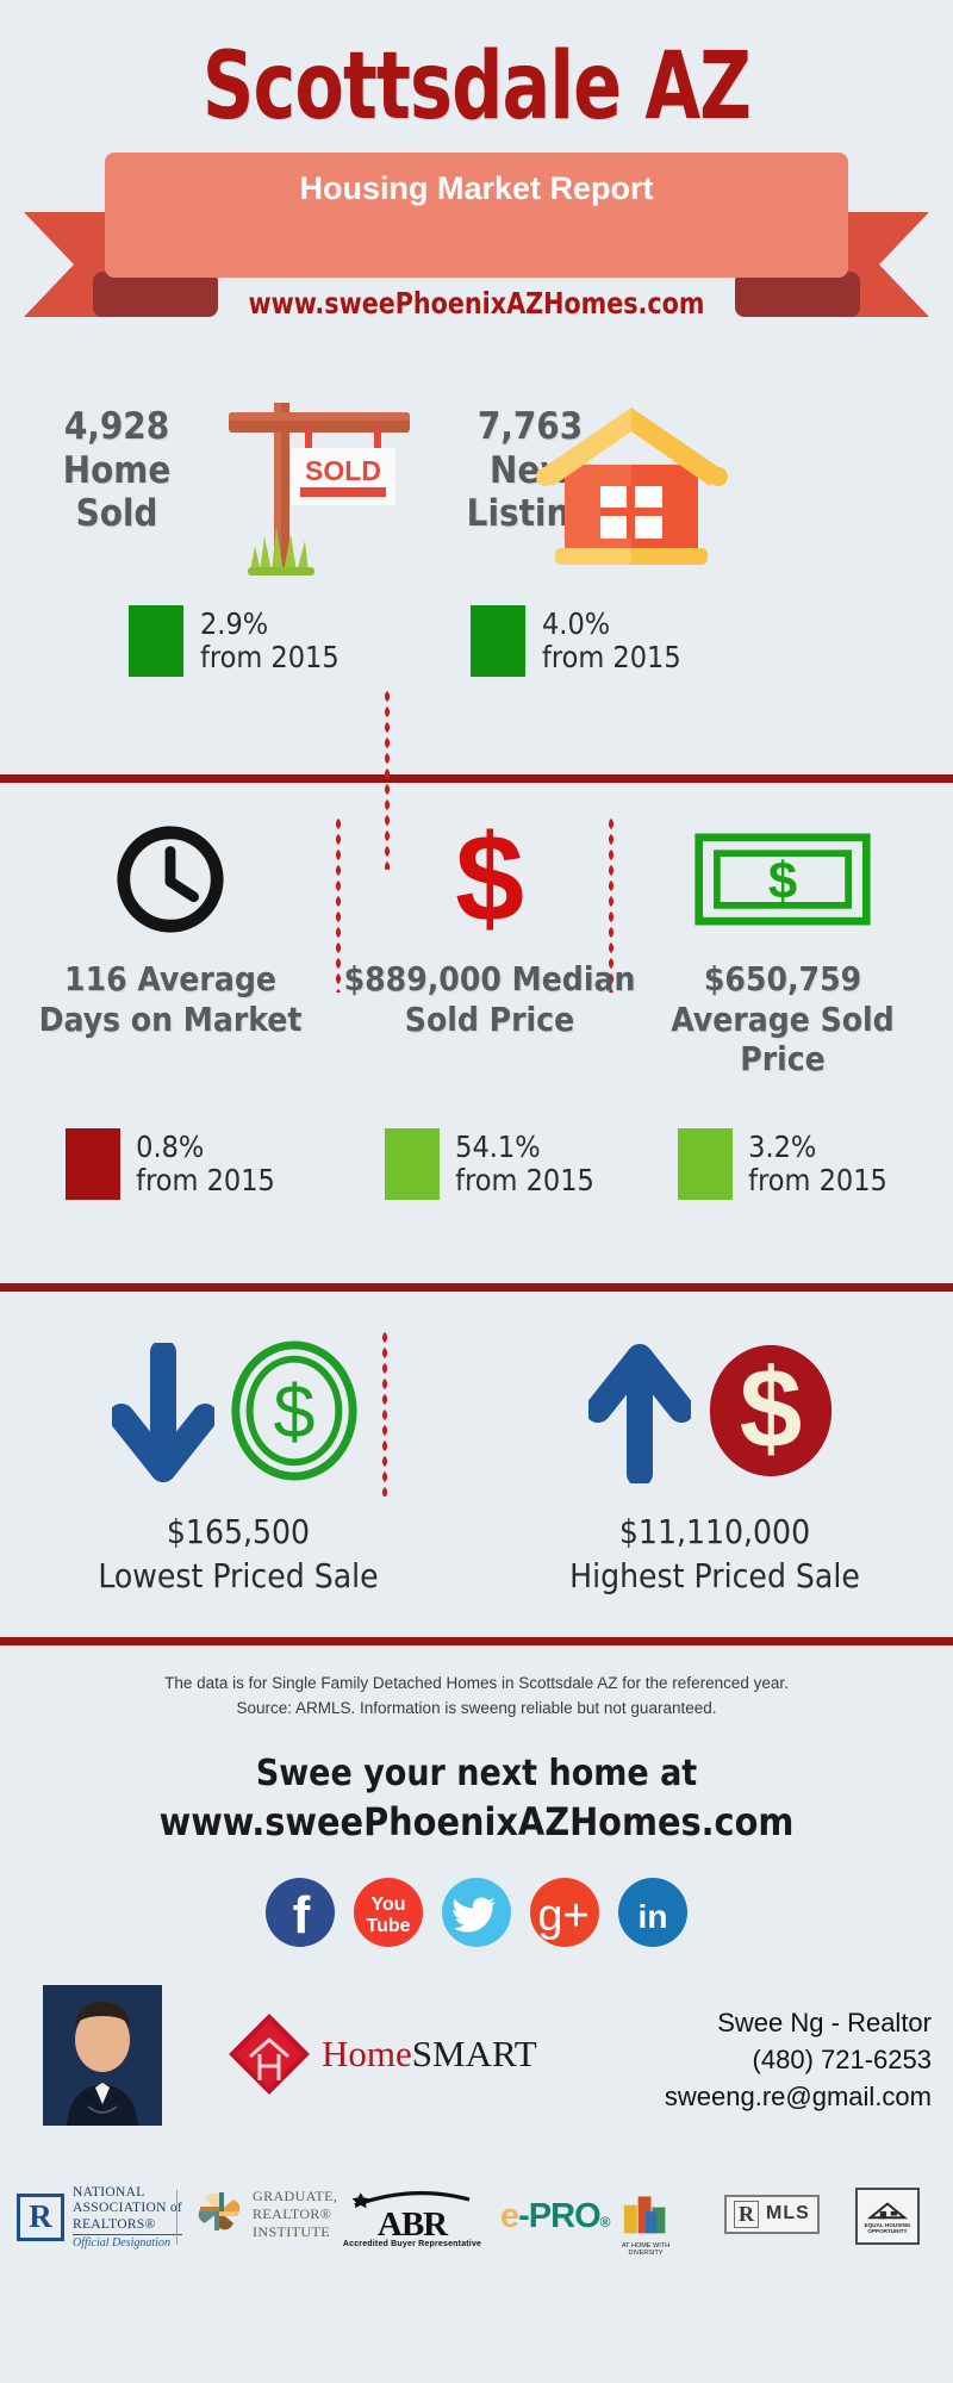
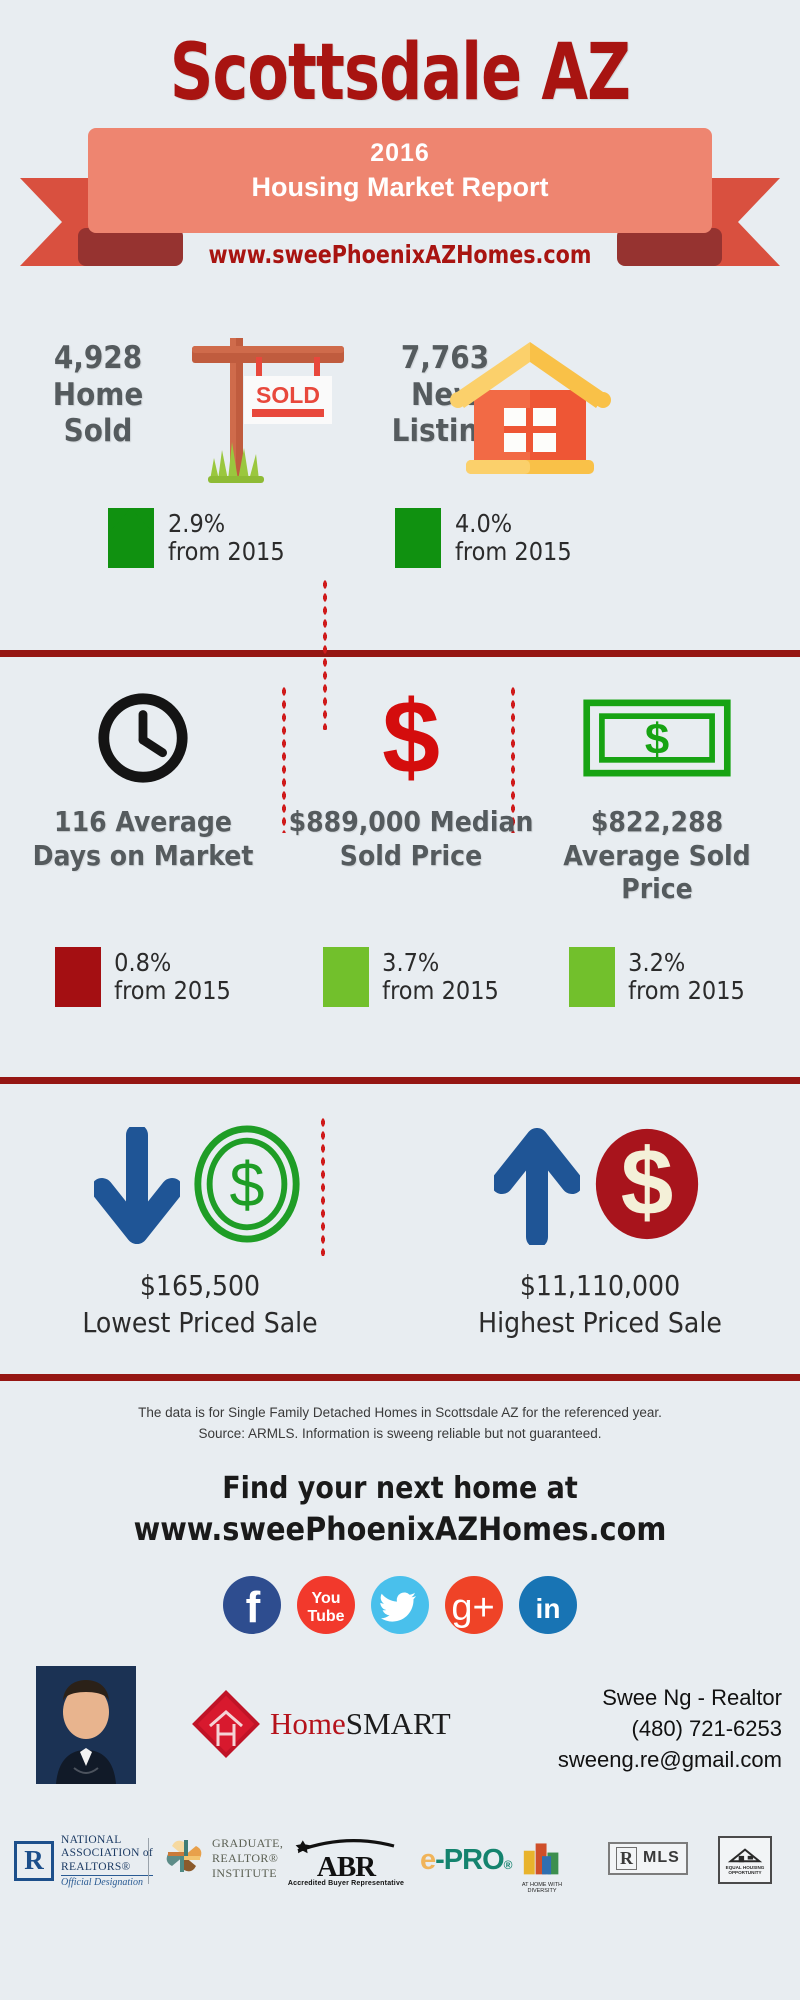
  Scottsdale AZ
+ 2016
  Housing Market Report
  www.sweePhoenixAZHomes.com
  4,928
  Home
  Sold
  SOLD
  2.9%
  from 2015
  7,763
  Listin
  4.0%
  from 2015
  116 Average Days on Market
  0.8%
  from 2015
  $
  $889,000 Median Sold Price
- 54.1%
+ 3.7%
  from 2015
  $
- $650,759 Average Sold Price
+ $822,288 Average Sold Price
  3.2%
  from 2015
  $
  $165,500
  Lowest Priced Sale
  $
  $11,110,000
  Highest Priced Sale
  The data is for Single Family Detached Homes in Scottsdale AZ for the referenced year.
  Source: ARMLS. Information is sweeng reliable but not guaranteed.
- Swee your next home at
+ Find your next home at
  www.sweePhoenixAZHomes.com
  f
  You
  Tube
  g+
  in
  HomeSMART
  Swee Ng - Realtor
  (480) 721-6253
  sweeng.re@gmail.com
  R
  NATIONAL
  ASSOCIATION of
  REALTORS®
  Official Designation
  GRADUATE,
  REALTOR®
  INSTITUTE
  ABR
  e-PRO®
  R
  MLS
